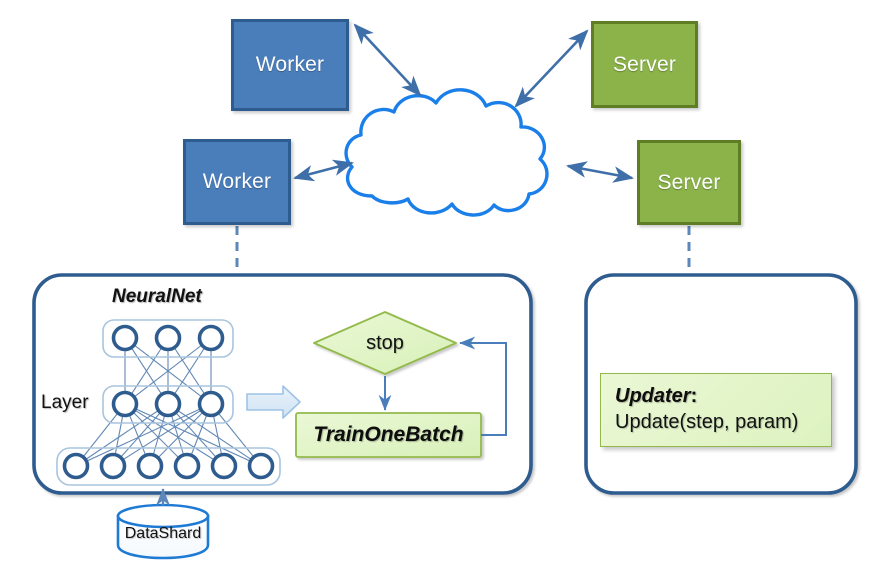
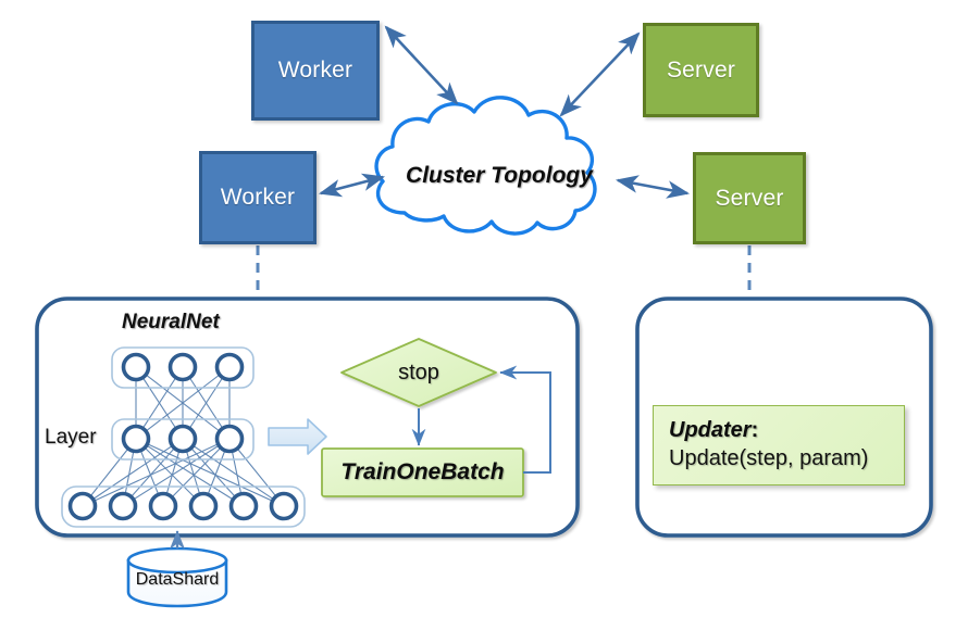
  Worker
  Worker
  Server
  Server
+ Cluster Topology
  NeuralNet
  Layer
  stop
  TrainOneBatch
  DataShard
  Updater:
  Update(step, param)
